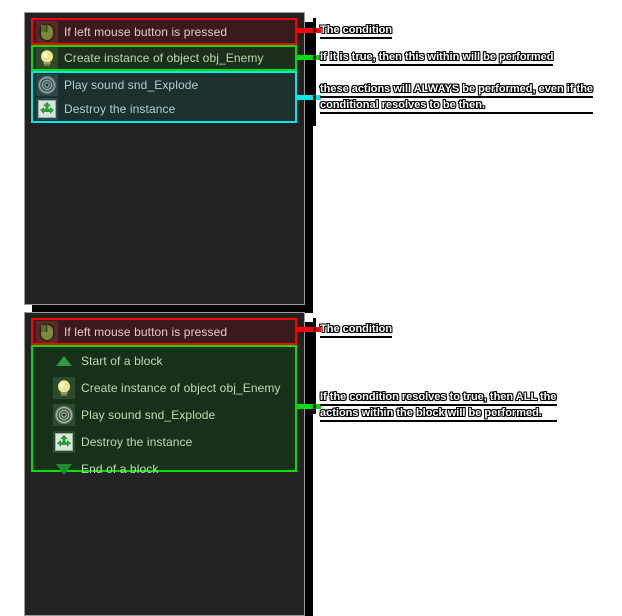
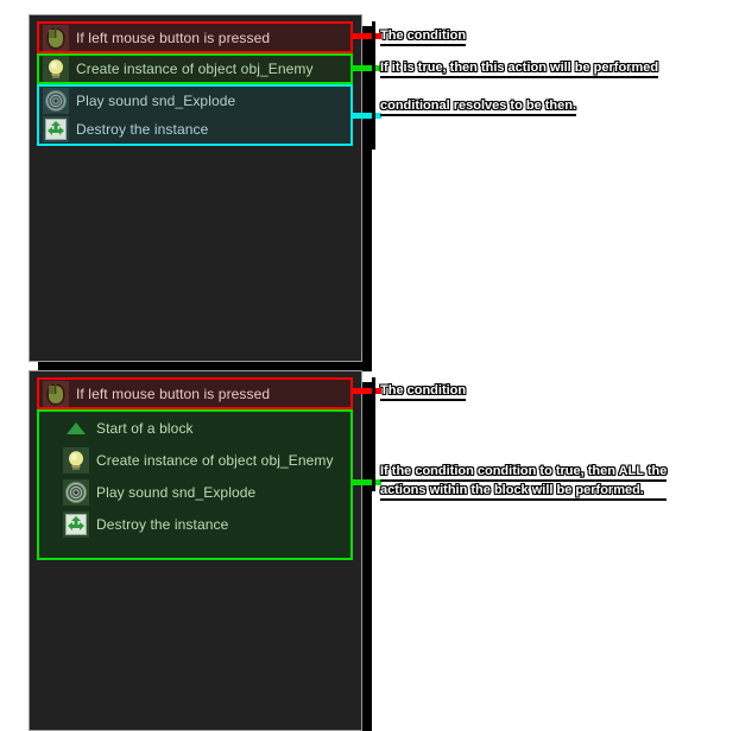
  If left mouse button is pressed
  Create instance of object obj_Enemy
  Play sound snd_Explode
  Destroy the instance
  If left mouse button is pressed
  Start of a block
  Create instance of object obj_Enemy
  Play sound snd_Explode
  Destroy the instance
- End of a block
  The condition
- If it is true, then this within will be performed
+ If it is true, then this action will be performed
- these actions will ALWAYS be performed, even if the
  conditional resolves to be then.
  The condition
- If the condition resolves to true, then ALL the
+ If the condition condition to true, then ALL the
  actions within the block will be performed.
